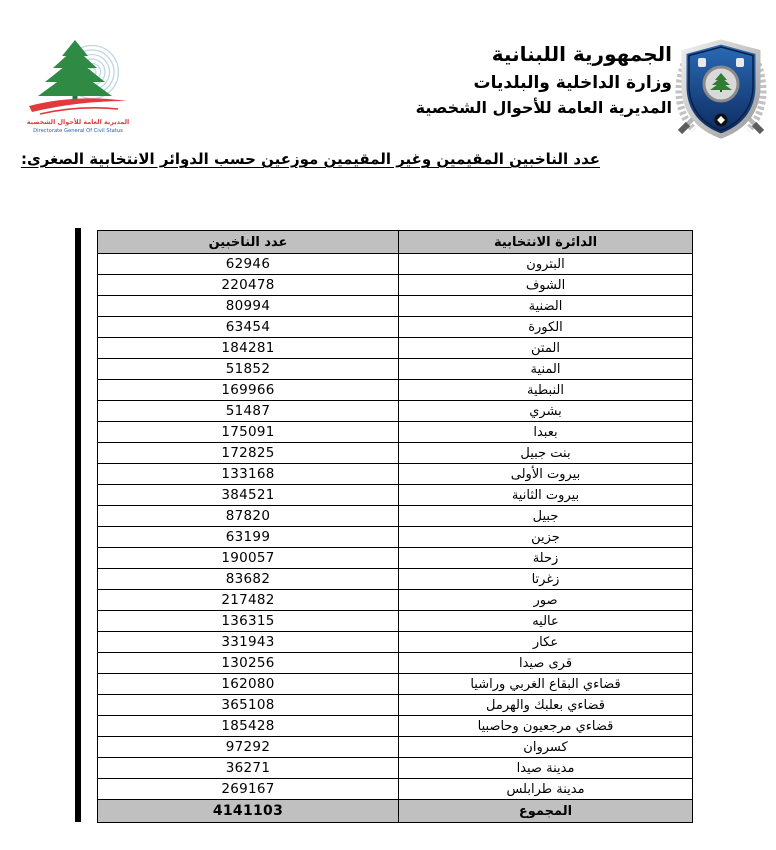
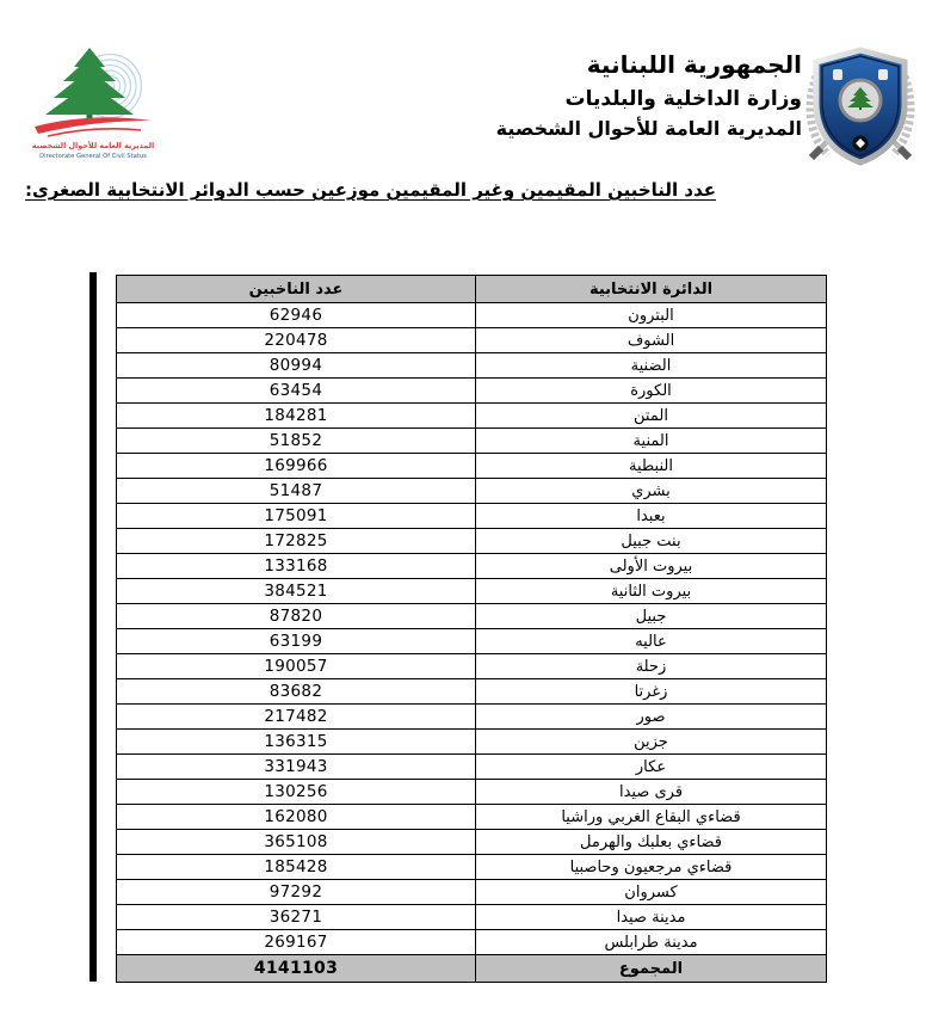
  المديرية العامة للأحوال الشخصية
  الجمهورية اللبنانية
  وزارة الداخلية والبلديات
  المديرية العامة للأحوال الشخصية
  عدد الناخبين المقيمين وغير المقيمين موزعين حسب الدوائر الانتخابية الصغرى:
  عدد الناخبين	الدائرة الانتخابية
  62946	البترون
  220478	الشوف
  80994	الضنية
  63454	الكورة
  184281	المتن
  51852	المنية
  169966	النبطية
  51487	بشري
  175091	بعبدا
  172825	بنت جبيل
  133168	بيروت الأولى
  384521	بيروت الثانية
  87820	جبيل
- 63199	جزين
+ 63199	عاليه
  190057	زحلة
  83682	زغرتا
  217482	صور
- 136315	عاليه
+ 136315	جزين
  331943	عكار
  130256	قرى صيدا
  162080	قضاءي البقاع الغربي وراشيا
  365108	قضاءي بعلبك والهرمل
  185428	قضاءي مرجعيون وحاصبيا
  97292	كسروان
  36271	مدينة صيدا
  269167	مدينة طرابلس
  4141103	المجموع
